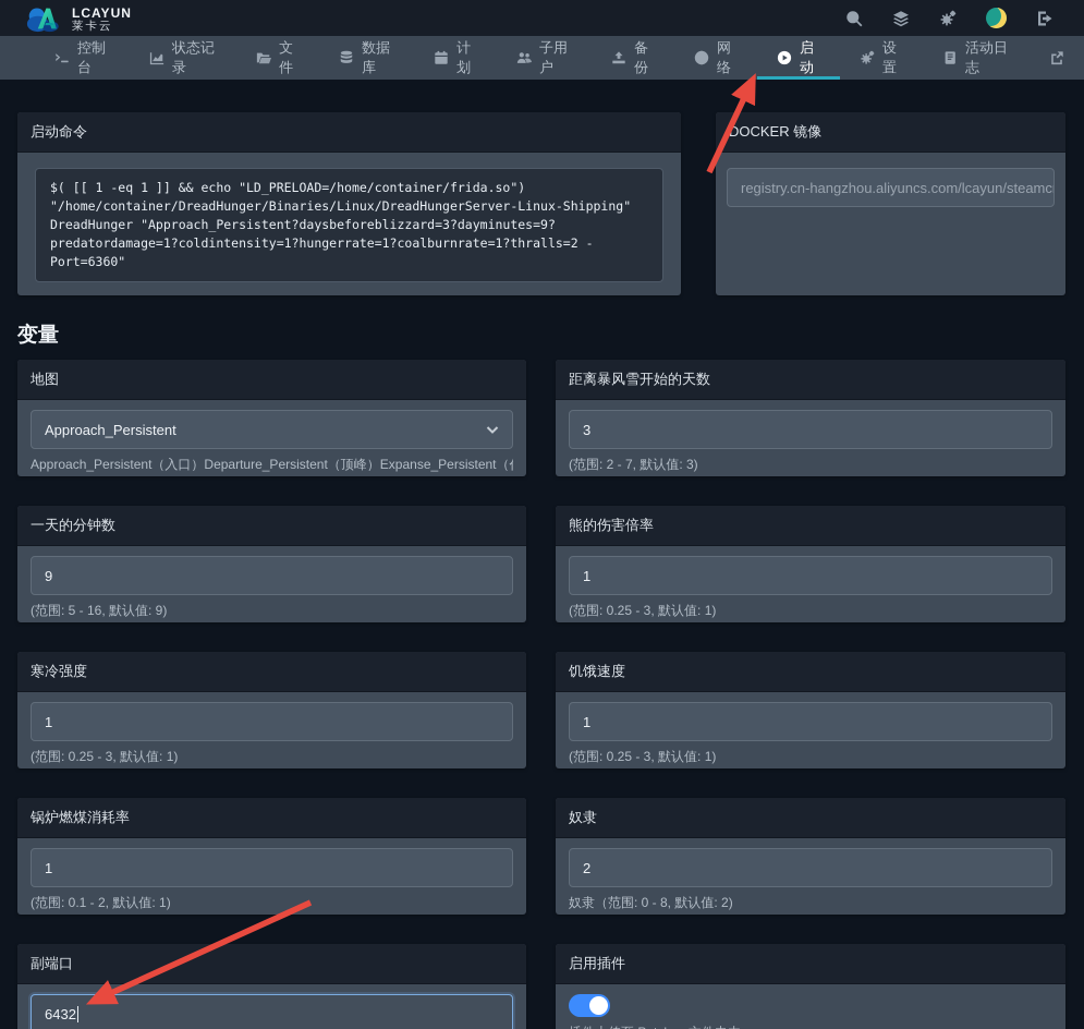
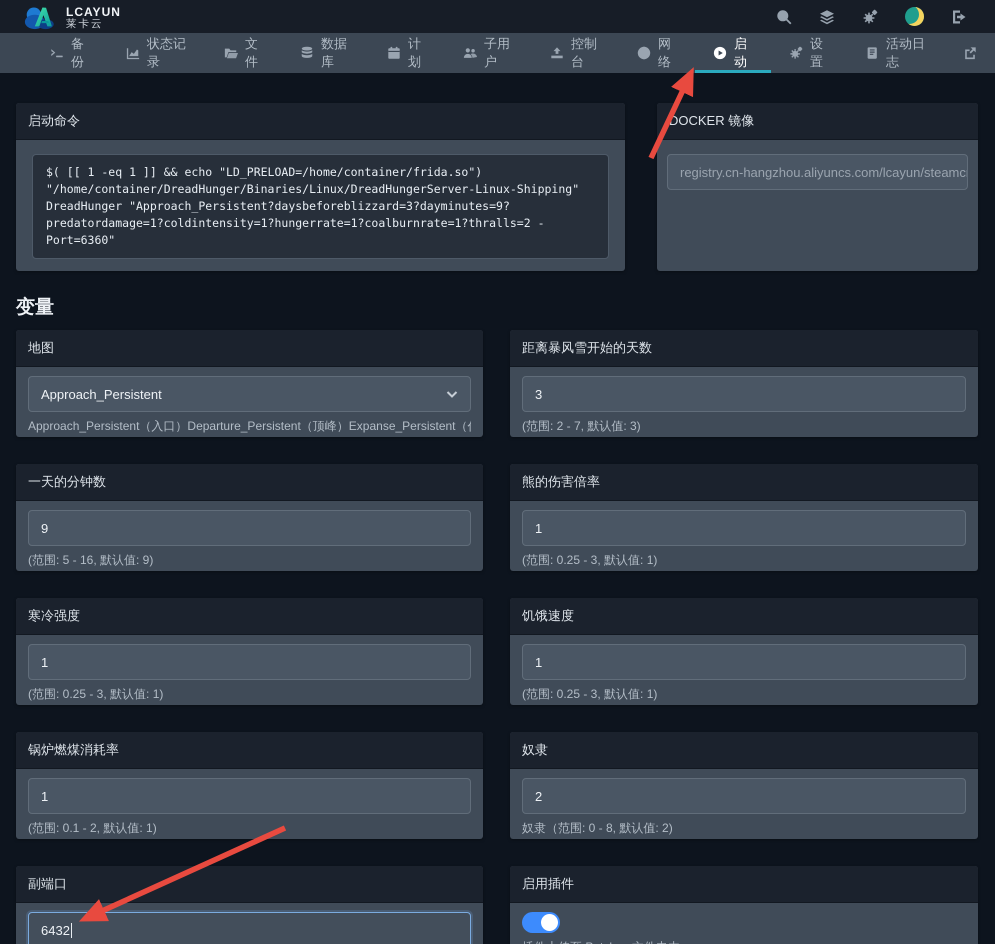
  LCAYUN
  莱卡云
- 控制台
+ 备份
  状态记录
  文件
  数据库
  计划
  子用户
- 备份
+ 控制台
  网络
  启动
  设置
  活动日志
  启动命令
  $( [[ 1 -eq 1 ]] && echo "LD_PRELOAD=/home/container/frida.so") "/home/container/DreadHunger/Binaries/Linux/DreadHungerServer-Linux-Shipping" DreadHunger "Approach_Persistent?daysbeforeblizzard=3?dayminutes=9?predatordamage=1?coldintensity=1?hungerrate=1?coalburnrate=1?thralls=2 -Port=6360"
  DOCKER 镜像
  registry.cn-hangzhou.aliyuncs.com/lcayun/steamc
  变量
  地图
  Approach_Persistent
  Approach_Persistent（入口）Departure_Persistent（顶峰）Expanse_Persistent（
  距离暴风雪开始的天数
  3
  (范围: 2 - 7, 默认值: 3)
  一天的分钟数
  9
  (范围: 5 - 16, 默认值: 9)
  熊的伤害倍率
  1
  (范围: 0.25 - 3, 默认值: 1)
  寒冷强度
  1
  (范围: 0.25 - 3, 默认值: 1)
  饥饿速度
  1
  (范围: 0.25 - 3, 默认值: 1)
  锅炉燃煤消耗率
  1
  (范围: 0.1 - 2, 默认值: 1)
  奴隶
  2
  奴隶（范围: 0 - 8, 默认值: 2)
  副端口
  6432
  启用插件
